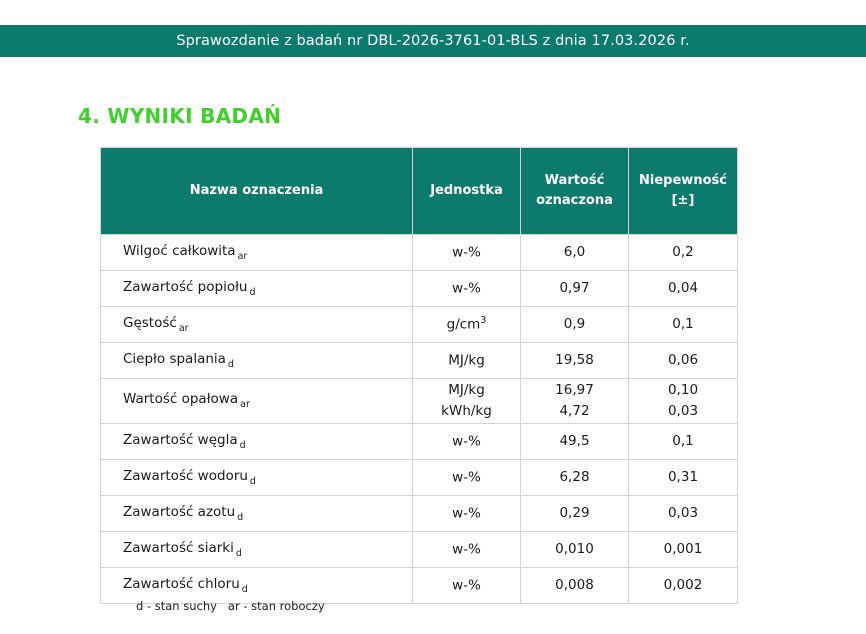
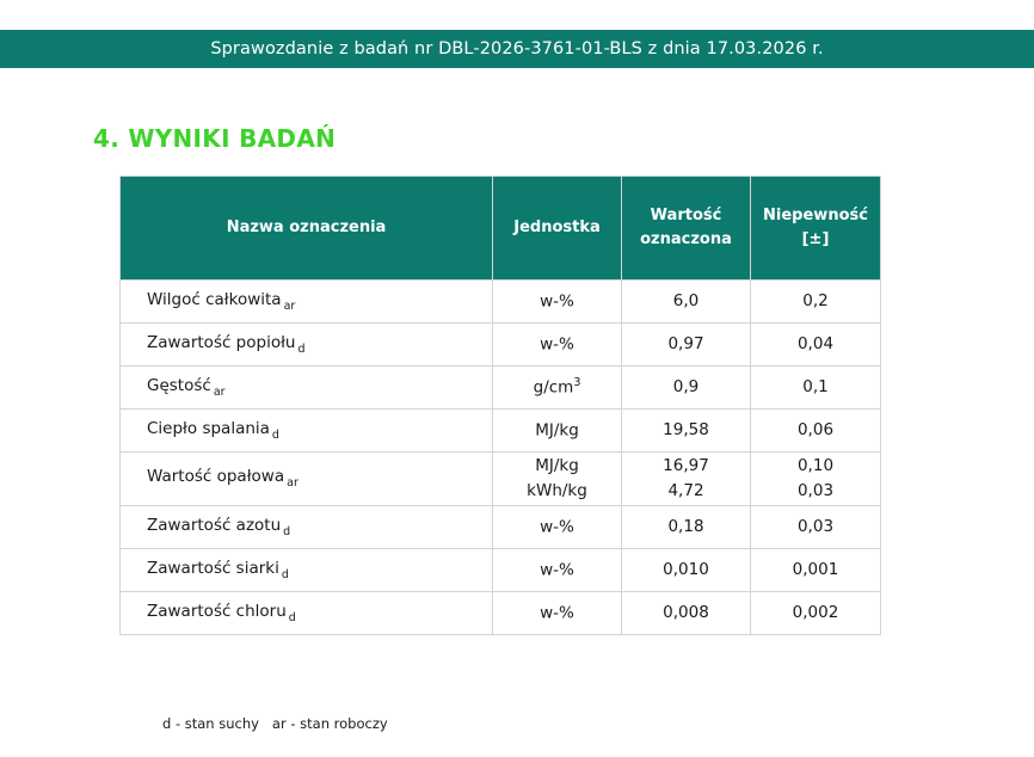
  Sprawozdanie z badań nr DBL-2026-3761-01-BLS z dnia 17.03.2026 r.
  4. WYNIKI BADAŃ
  Nazwa oznaczenia	Jednostka	Wartość oznaczona	Niepewność [±]
  Wilgoć całkowita ar	w-%	6,0	0,2
  Zawartość popiołu d	w-%	0,97	0,04
  Gęstość ar	g/cm3	0,9	0,1
  Ciepło spalania d	MJ/kg	19,58	0,06
  Wartość opałowa ar	MJ/kg kWh/kg	16,97 4,72	0,10 0,03
- Zawartość węgla d	w-%	49,5	0,1
- Zawartość wodoru d	w-%	6,28	0,31
- Zawartość azotu d	w-%	0,29	0,03
+ Zawartość azotu d	w-%	0,18	0,03
  Zawartość siarki d	w-%	0,010	0,001
  Zawartość chloru d	w-%	0,008	0,002
  d - stan suchy ar - stan roboczy
